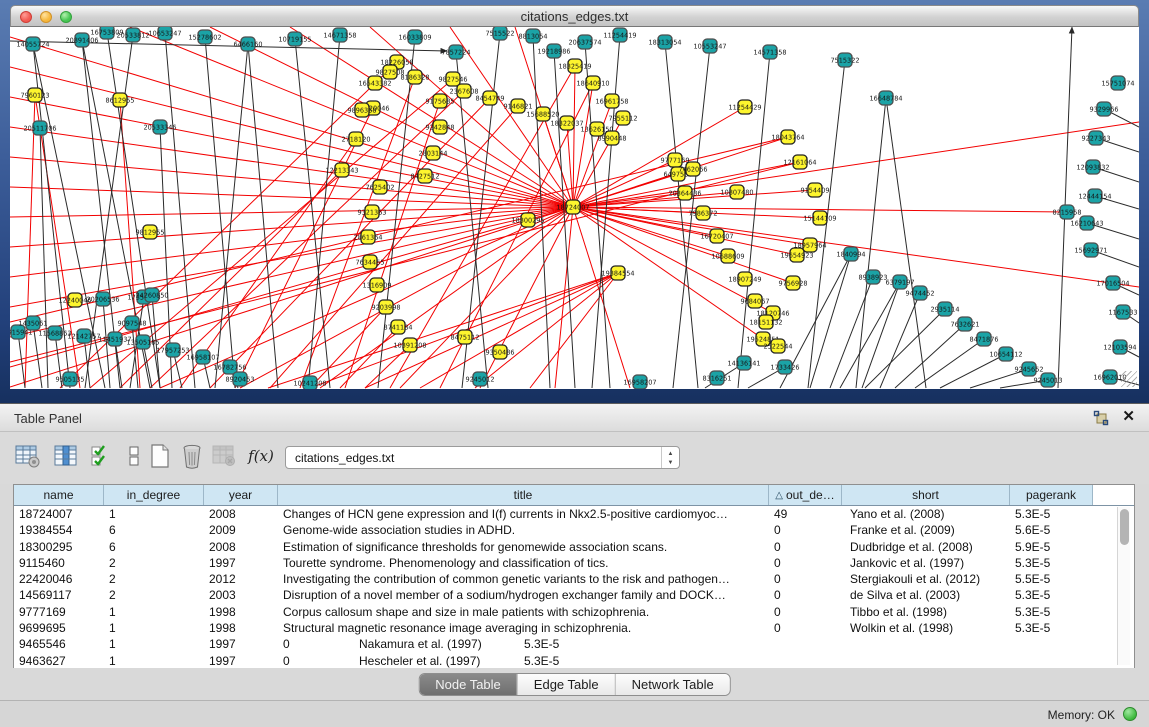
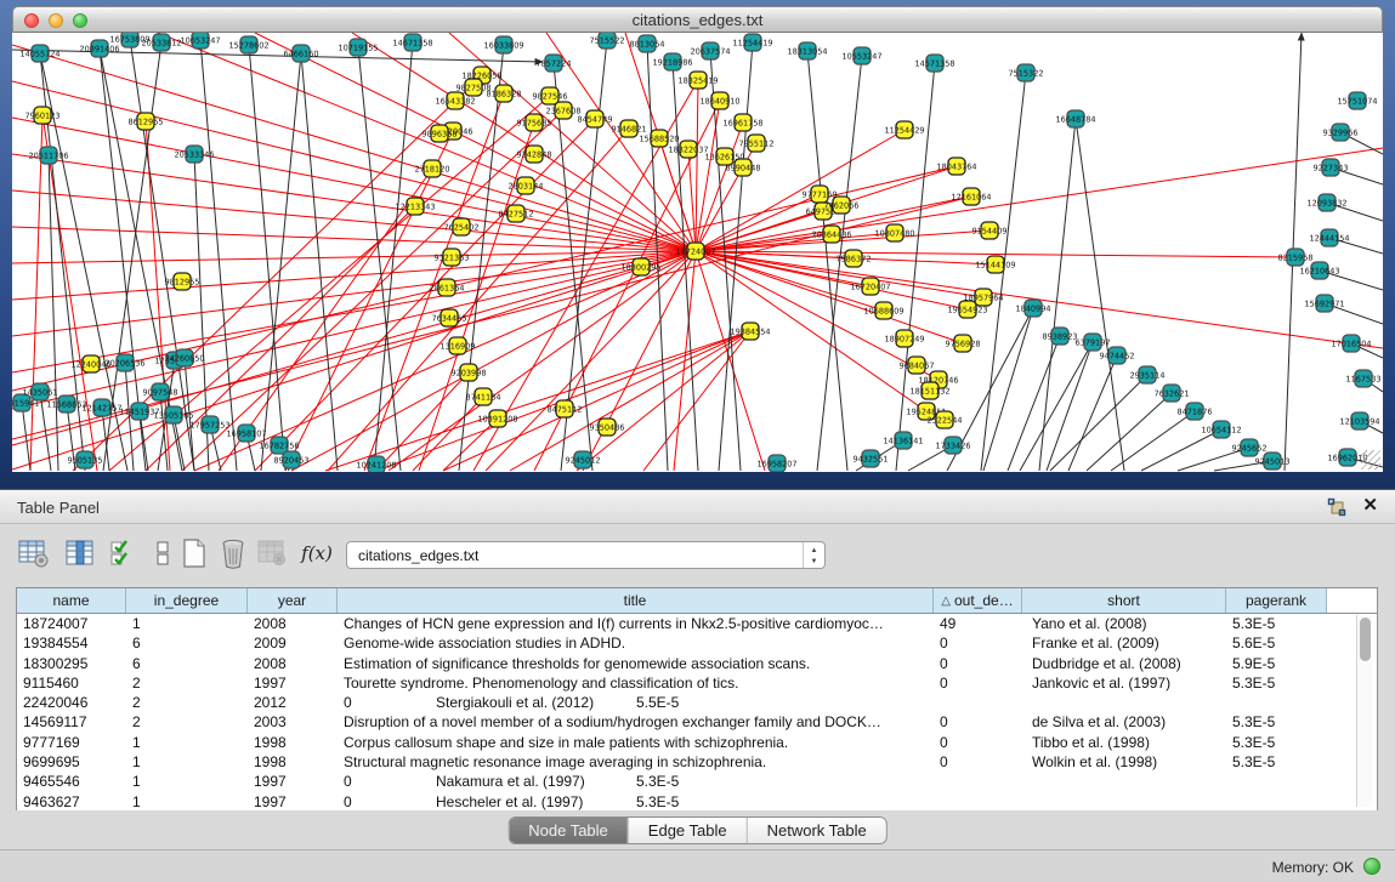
  citations_edges.txt
  18724007
  19384554
  18300295
  18226058
  9827508
  16543382
  9896368
  2718120
  12213343
  9827546
  2367608
  9175685
  8186328
  9242848
  2803144
  8427512
  8454749
  9146821
  15688520
  18322037
  18325419
  18640910
  16961758
  7955112
  13626150
  8990448
  7960123
  8612955
  9812955
  12240046
  7625402
  9321363
  2861364
  7634455
  1316909
  9203998
  8741184
  10391208
  8475112
  9350486
  9777169
  64975
  7462066
  20364436
  10807480
  7986372
  16720407
  10688609
  11254429
  18043764
  12161064
  9154409
  15144109
  18957964
  19654923
  18907249
  9756928
  9684067
  18120746
  18151132
  195248
  2522544
  14055724
  20891406
  15278602
  6466160
  10719155
  16033809
  7857224
  8813054
  19218986
  20637574
  18313054
  10553247
  14571358
  7515322
  20511706
  20533346
  915941
  1435061
  11568863
  12142757
  20206536
  11451937
  9097548
  13505185
  24260850
  17957253
  16958107
  16782756
  9505135
  8920453
  10241208
  9245012
  16958207
- 8316251
+ 9432551
  14136141
  1733426
  1840994
  8938923
  6379197
  9474452
  2935114
  7632621
  8471876
  10654112
  9245652
  9245013
  16648784
  15751074
  9329966
  9227343
  12093832
  12444154
  8215958
  16210643
  15692971
  17016504
  1167533
  12103594
  16962010
  Table Panel
  ✕
  f(x)
  citations_edges.txt
  name
  in_degree
  year
  title
  △
  out_de…
  short
  pagerank
  18724007
  1
  2008
  Changes of HCN gene expression and I(f) currents in Nkx2.5-positive cardiomyoc…
  49
  Yano et al. (2008)
  5.3E-5
  19384554
  6
  2009
  Genome-wide association studies in ADHD.
  0
  Franke et al. (2009)
  5.6E-5
  18300295
  6
  2008
  Estimation of significance thresholds for genomewide association scans.
  0
  Dudbridge et al. (2008)
  5.9E-5
  9115460
  2
  1997
  Tourette syndrome. Phenomenology and classification of tics.
  0
  Jankovic et al. (1997)
  5.3E-5
  22420046
  2
  2012
- Investigating the contribution of common genetic variants to the risk and pathogen…
  0
  Stergiakouli et al. (2012)
  5.5E-5
  14569117
  2
  2003
  Disruption of a novel member of a sodium/hydrogen exchanger family and DOCK…
  0
  de Silva et al. (2003)
  5.3E-5
  9777169
  1
  1998
  Corpus callosum shape and size in male patients with schizophrenia.
  0
  Tibbo et al. (1998)
  5.3E-5
  9699695
  1
  1998
  Structural magnetic resonance image averaging in schizophrenia.
  0
  Wolkin et al. (1998)
  5.3E-5
  9465546
  1
  1997
  0
  Nakamura et al. (1997)
  5.3E-5
  9463627
  1
  1997
  0
  Hescheler et al. (1997)
  5.3E-5
  Node Table
  Edge Table
  Network Table
  Memory: OK
